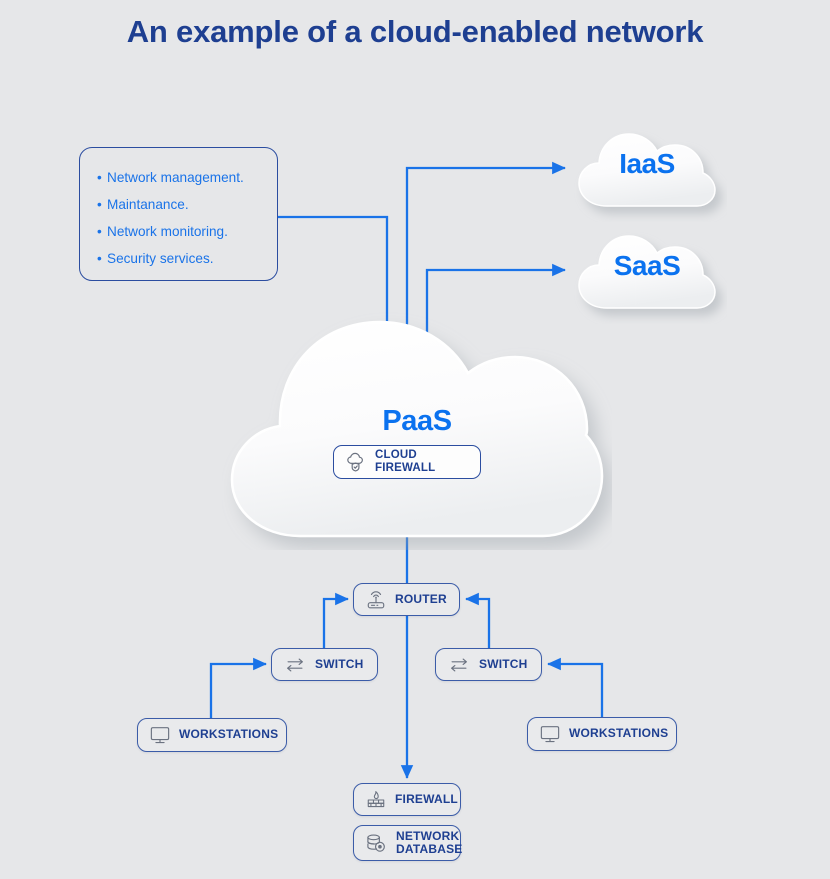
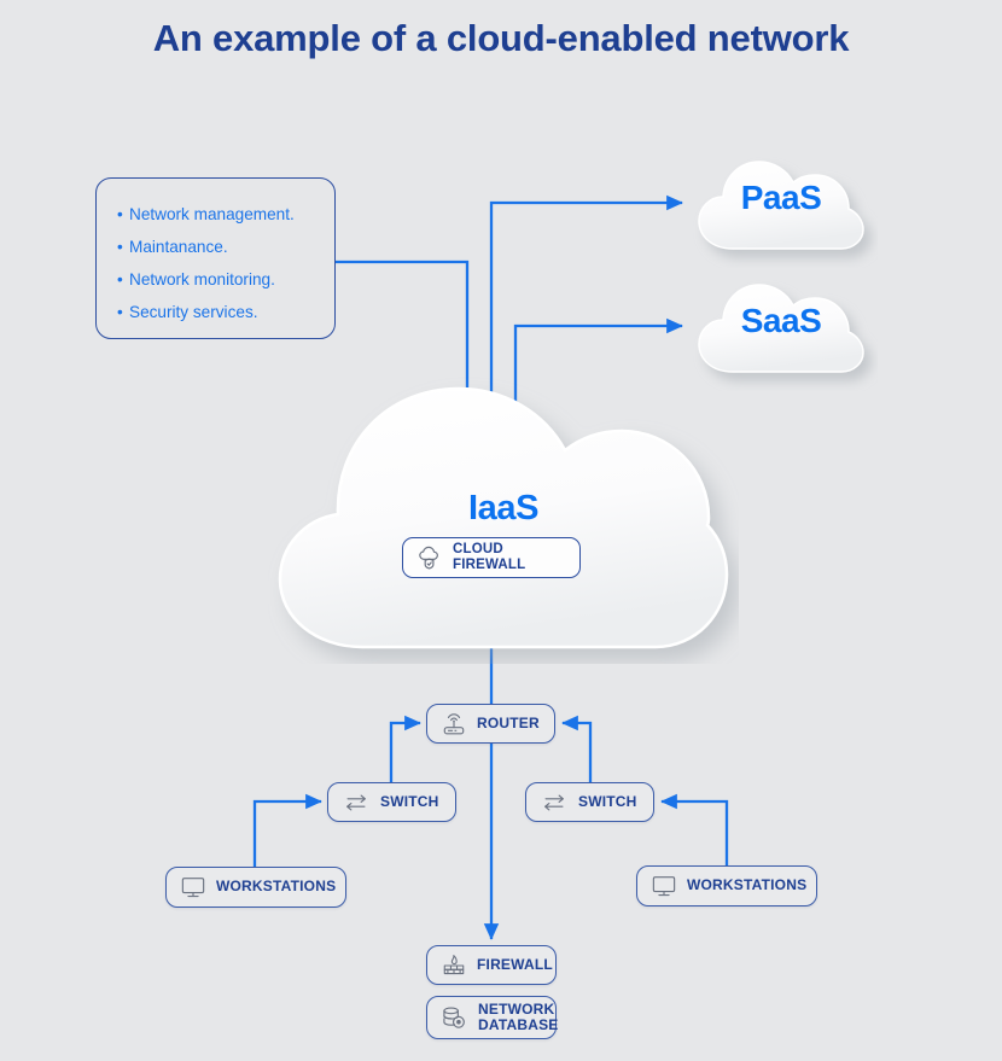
  An example of a cloud-enabled network
  • Network management.
  • Maintanance.
  • Network monitoring.
  • Security services.
- IaaS
+ PaaS
  SaaS
- PaaS
+ IaaS
  CLOUD FIREWALL
  ROUTER
  SWITCH
  SWITCH
  WORKSTATIONS
  WORKSTATIONS
  FIREWALL
  NETWORK
  DATABASE
